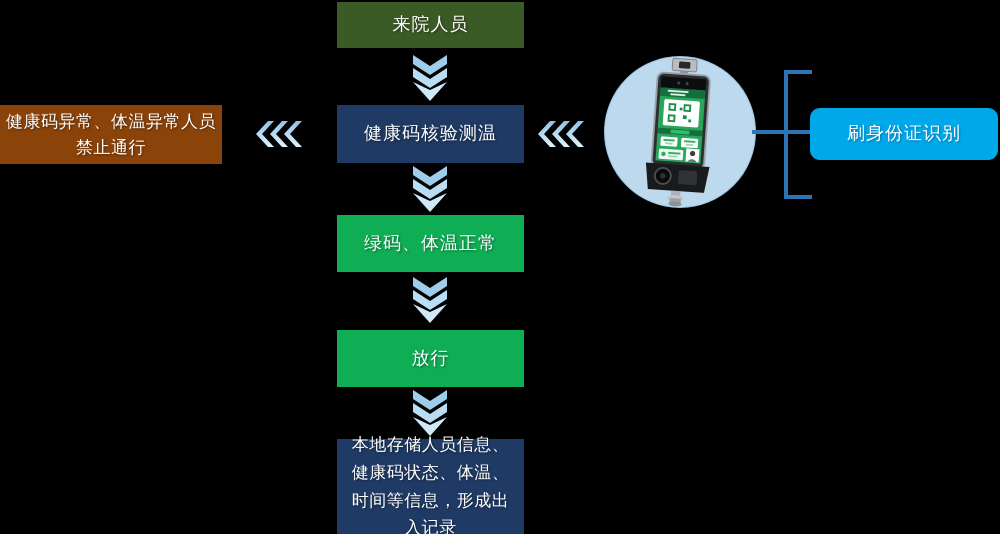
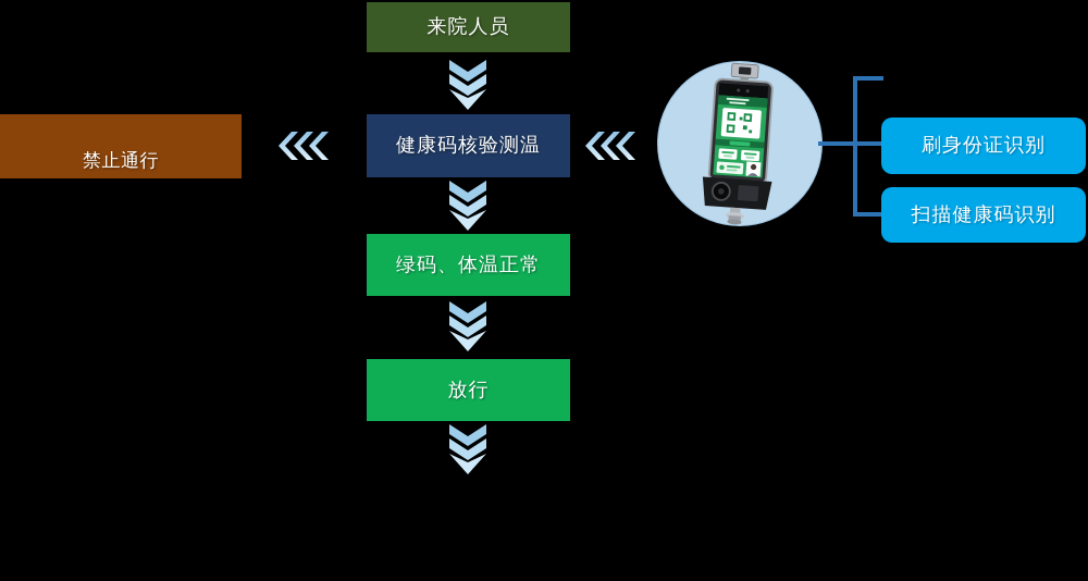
  来院人员
  健康码核验测温
  绿码、体温正常
  放行
- 本地存储人员信息、健康码状态、体温、时间等信息，形成出入记录
- 健康码异常、体温异常人员
  禁止通行
  刷身份证识别
+ 扫描健康码识别
